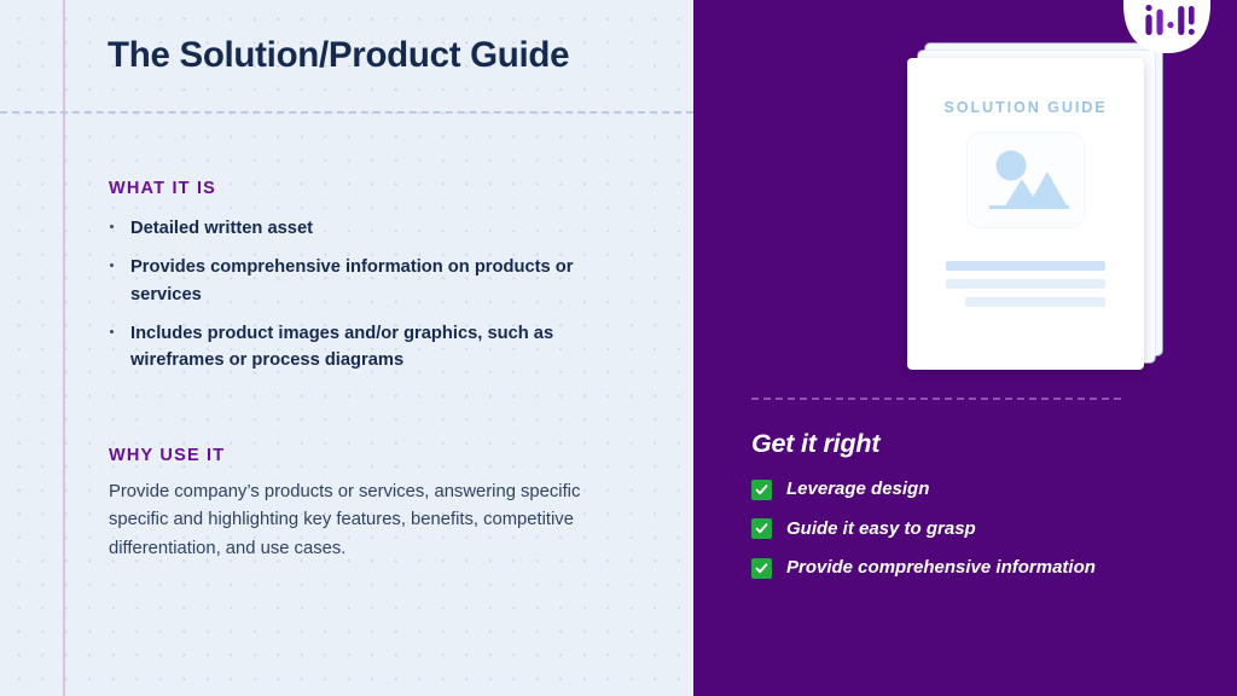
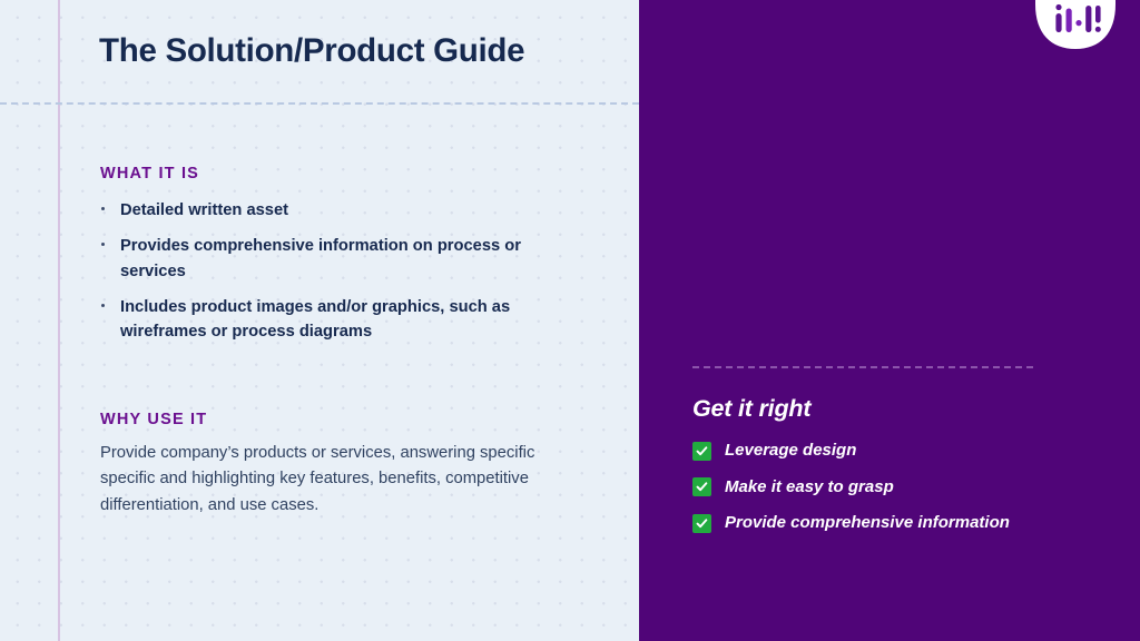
  The Solution/Product Guide
  WHAT IT IS
  Detailed written asset
- Provides comprehensive information on products or services
+ Provides comprehensive information on process or services
  Includes product images and/or graphics, such as wireframes or process diagrams
  WHY USE IT
  Provide company’s products or services, answering specific specific and highlighting key features, benefits, competitive differentiation, and use cases.
- SOLUTION GUIDE
  Get it right
  Leverage design
- Guide it easy to grasp
+ Make it easy to grasp
  Provide comprehensive information
